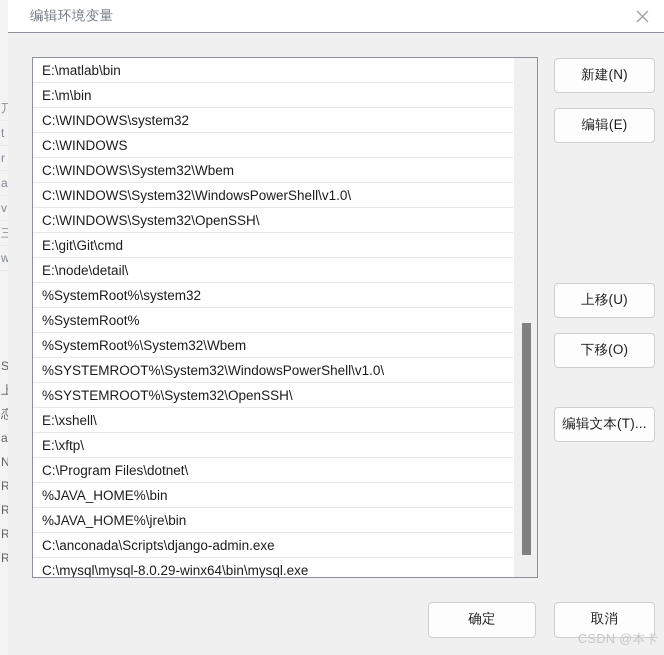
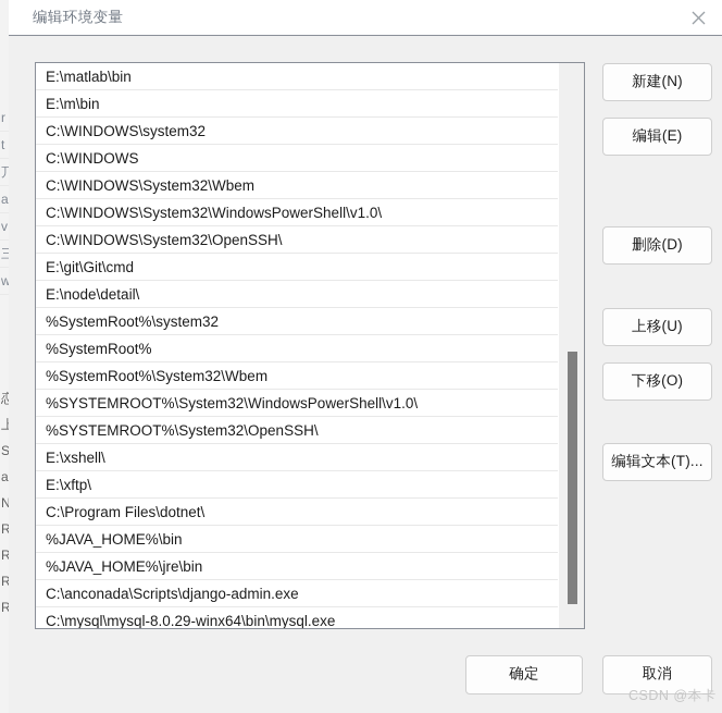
- 丌
+ r
  t
- r
+ 丌
  a
  v
  三
  w
- S
+ 恋
  上
- 恋
+ S
  a
  N
  R
  R
  R
  R
  编辑环境变量
  E:\matlab\bin
  E:\m\bin
  C:\WINDOWS\system32
  C:\WINDOWS
  C:\WINDOWS\System32\Wbem
  C:\WINDOWS\System32\WindowsPowerShell\v1.0\
  C:\WINDOWS\System32\OpenSSH\
  E:\git\Git\cmd
  E:\node\detail\
  %SystemRoot%\system32
  %SystemRoot%
  %SystemRoot%\System32\Wbem
  %SYSTEMROOT%\System32\WindowsPowerShell\v1.0\
  %SYSTEMROOT%\System32\OpenSSH\
  E:\xshell\
  E:\xftp\
  C:\Program Files\dotnet\
  %JAVA_HOME%\bin
  %JAVA_HOME%\jre\bin
  C:\anconada\Scripts\django-admin.exe
  C:\mysql\mysql-8.0.29-winx64\bin\mysql.exe
  新建(N)
  编辑(E)
+ 删除(D)
  上移(U)
  下移(O)
  编辑文本(T)...
  确定
  取消
  CSDN @本卡
